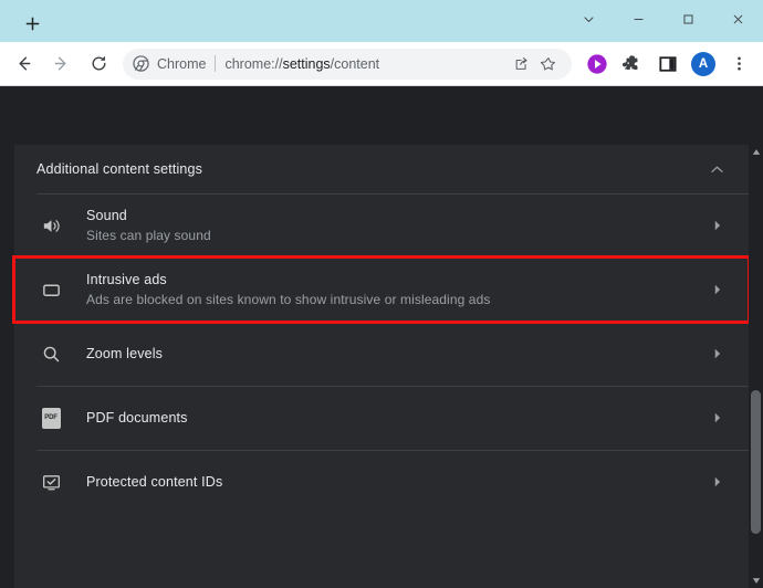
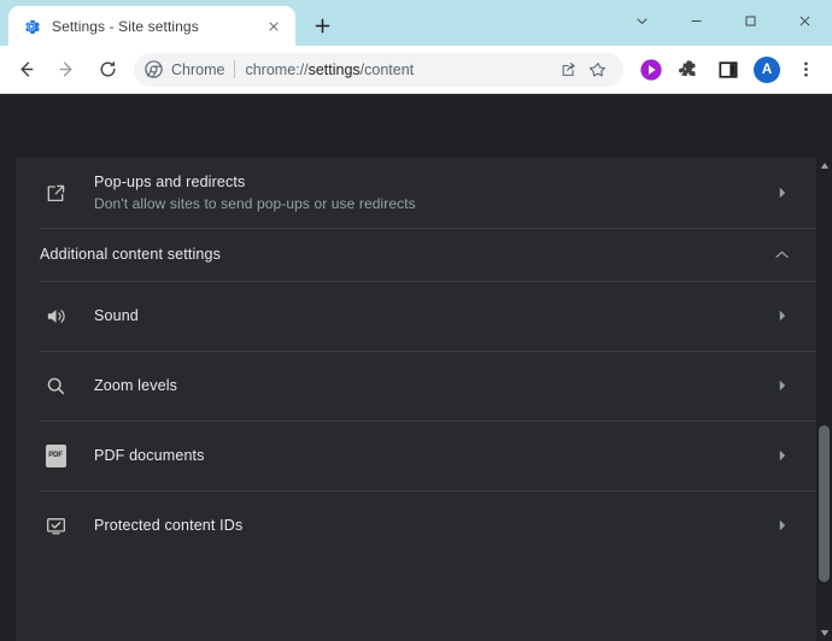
+ Settings - Site settings
  Chrome
  chrome://settings/content
  A
+ Pop-ups and redirects
+ Don't allow sites to send pop-ups or use redirects
  Additional content settings
  Sound
- Sites can play sound
- Intrusive ads
- Ads are blocked on sites known to show intrusive or misleading ads
  Zoom levels
  PDF documents
  Protected content IDs
